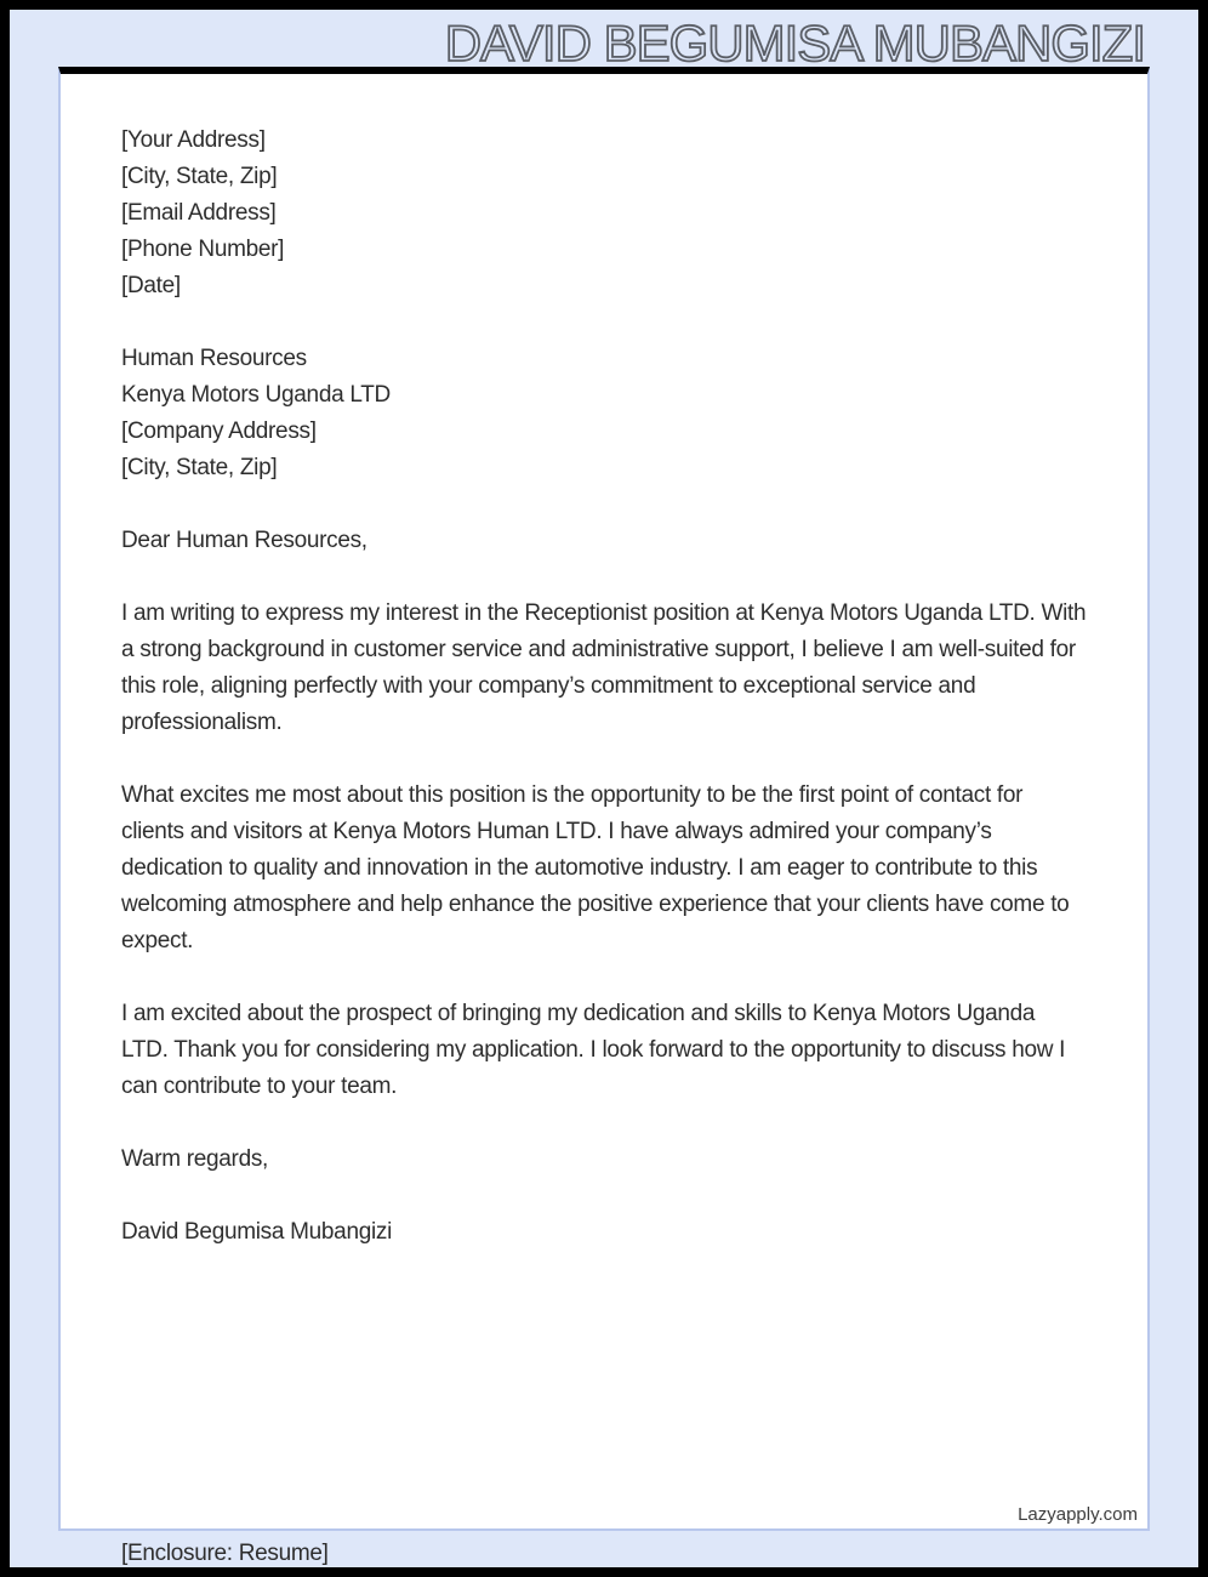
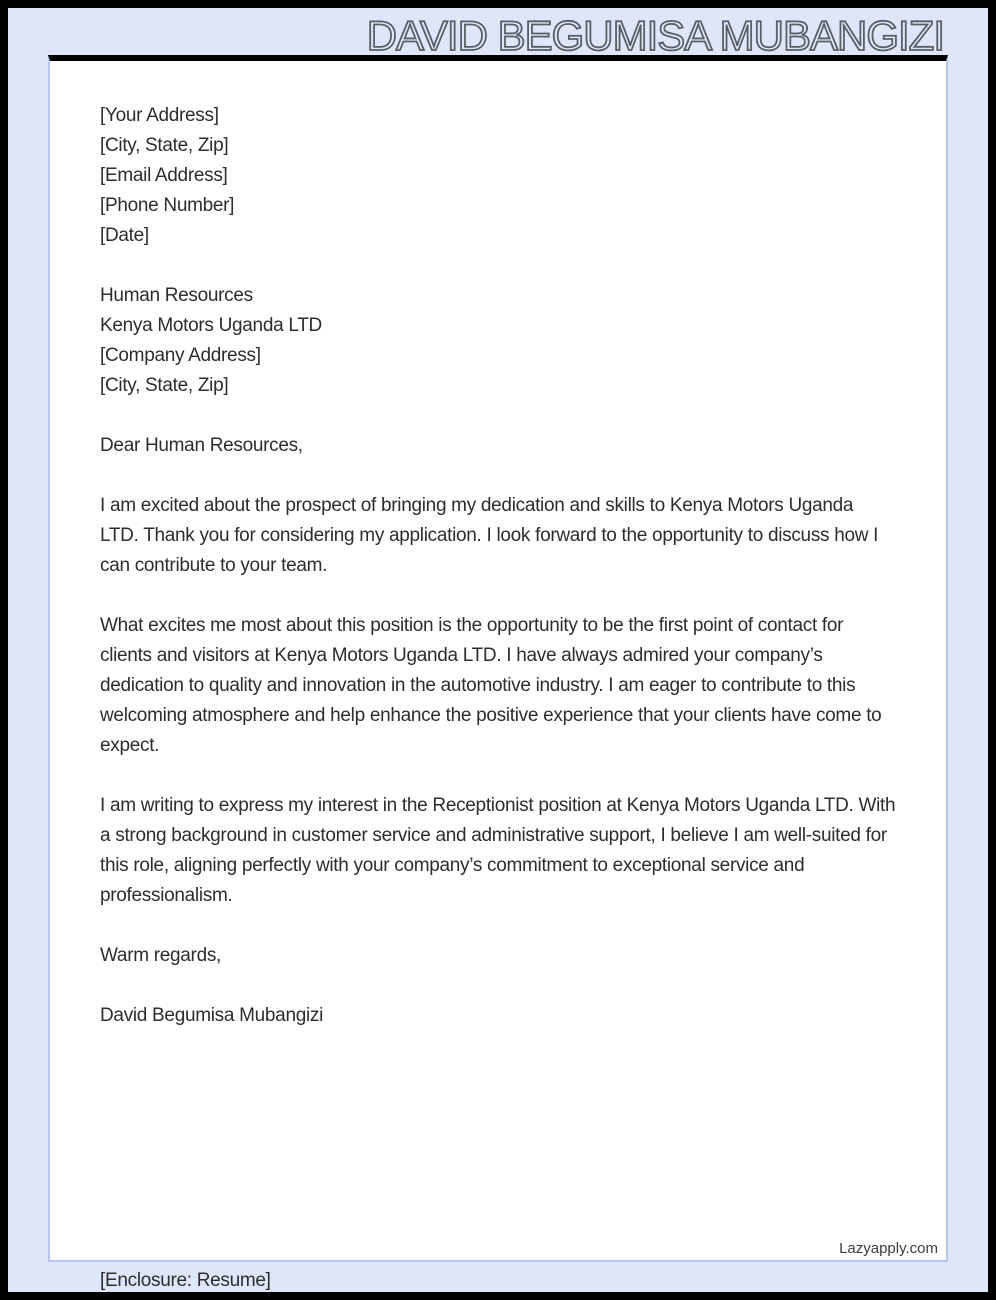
  DAVID BEGUMISA MUBANGIZI
  [Your Address]
  [City, State, Zip]
  [Email Address]
  [Phone Number]
  [Date]
  Human Resources
  Kenya Motors Uganda LTD
  [Company Address]
  [City, State, Zip]
  Dear Human Resources,
- I am writing to express my interest in the Receptionist position at Kenya Motors Uganda LTD. With a strong background in customer service and administrative support, I believe I am well-suited for this role, aligning perfectly with your company’s commitment to exceptional service and professionalism.
+ I am excited about the prospect of bringing my dedication and skills to Kenya Motors Uganda LTD. Thank you for considering my application. I look forward to the opportunity to discuss how I can contribute to your team.
- What excites me most about this position is the opportunity to be the first point of contact for clients and visitors at Kenya Motors Human LTD. I have always admired your company’s dedication to quality and innovation in the automotive industry. I am eager to contribute to this welcoming atmosphere and help enhance the positive experience that your clients have come to expect.
+ What excites me most about this position is the opportunity to be the first point of contact for clients and visitors at Kenya Motors Uganda LTD. I have always admired your company’s dedication to quality and innovation in the automotive industry. I am eager to contribute to this welcoming atmosphere and help enhance the positive experience that your clients have come to expect.
- I am excited about the prospect of bringing my dedication and skills to Kenya Motors Uganda LTD. Thank you for considering my application. I look forward to the opportunity to discuss how I can contribute to your team.
+ I am writing to express my interest in the Receptionist position at Kenya Motors Uganda LTD. With a strong background in customer service and administrative support, I believe I am well-suited for this role, aligning perfectly with your company’s commitment to exceptional service and professionalism.
  Warm regards,
  David Begumisa Mubangizi
  Lazyapply.com
  [Enclosure: Resume]
